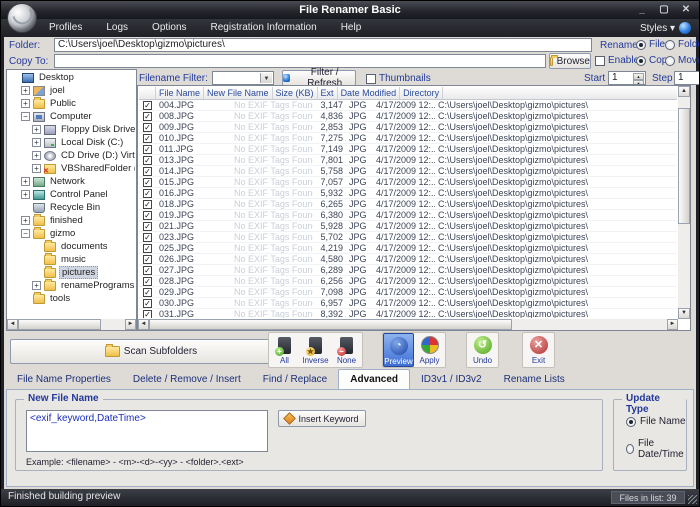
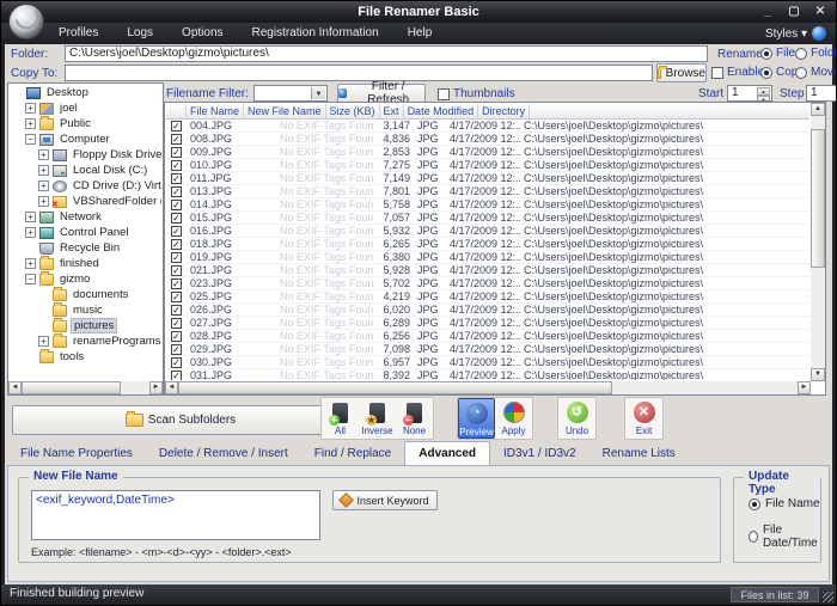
  File Renamer Basic
  _
  ▢
  ✕
  Profiles Logs Options Registration Information Help
  Styles ▾
  Folder:
  C:\Users\joel\Desktop\gizmo\pictures\
  Rename
  File
  Copy To:
  Browse
  Enabl
  Mov
  Filename Filter:
  Filter / Refresh
  Thumbnails
  Start
  1
  Step
  1
  Desktop
  +
  joel
  +
  Public
  −
  Computer
  +
  Floppy Disk Drive
  +
  Local Disk (C:)
  +
  +
  +
  Network
  +
  Control Panel
  Recycle Bin
  +
  finished
  −
  gizmo
  documents
  music
  pictures
  +
  renamePrograms
  tools
  File Name
  New File Name
  Size (KB)
  Ext
  Date Modified
  Directory
  ✓
  004.JPG
  No EXIF Tags Foun
  3,147
  JPG
  4/17/2009 12:..
  C:\Users\joel\Desktop\gizmo\pictures\
  ✓
  008.JPG
  No EXIF Tags Foun
  4,836
  JPG
  4/17/2009 12:..
  C:\Users\joel\Desktop\gizmo\pictures\
  ✓
  009.JPG
  No EXIF Tags Foun
  2,853
  JPG
  4/17/2009 12:..
  C:\Users\joel\Desktop\gizmo\pictures\
  ✓
  010.JPG
  No EXIF Tags Foun
  7,275
  JPG
  4/17/2009 12:..
  C:\Users\joel\Desktop\gizmo\pictures\
  ✓
  011.JPG
  No EXIF Tags Foun
  7,149
  JPG
  4/17/2009 12:..
  C:\Users\joel\Desktop\gizmo\pictures\
  ✓
  013.JPG
  No EXIF Tags Foun
  7,801
  JPG
  4/17/2009 12:..
  C:\Users\joel\Desktop\gizmo\pictures\
  ✓
  014.JPG
  No EXIF Tags Foun
  5,758
  JPG
  4/17/2009 12:..
  C:\Users\joel\Desktop\gizmo\pictures\
  ✓
  015.JPG
  No EXIF Tags Foun
  7,057
  JPG
  4/17/2009 12:..
  C:\Users\joel\Desktop\gizmo\pictures\
  ✓
  016.JPG
  No EXIF Tags Foun
  5,932
  JPG
  4/17/2009 12:..
  C:\Users\joel\Desktop\gizmo\pictures\
  ✓
  018.JPG
  No EXIF Tags Foun
  6,265
  JPG
  4/17/2009 12:..
  C:\Users\joel\Desktop\gizmo\pictures\
  ✓
  019.JPG
  No EXIF Tags Foun
  6,380
  JPG
  4/17/2009 12:..
  C:\Users\joel\Desktop\gizmo\pictures\
  ✓
  021.JPG
  No EXIF Tags Foun
  5,928
  JPG
  4/17/2009 12:..
  C:\Users\joel\Desktop\gizmo\pictures\
  ✓
  023.JPG
  No EXIF Tags Foun
  5,702
  JPG
  4/17/2009 12:..
  C:\Users\joel\Desktop\gizmo\pictures\
  ✓
  025.JPG
  No EXIF Tags Foun
  4,219
  JPG
  4/17/2009 12:..
  C:\Users\joel\Desktop\gizmo\pictures\
  ✓
  026.JPG
  No EXIF Tags Foun
- 4,580
+ 6,020
  JPG
  4/17/2009 12:..
  C:\Users\joel\Desktop\gizmo\pictures\
  ✓
  027.JPG
  No EXIF Tags Foun
  6,289
  JPG
  4/17/2009 12:..
  C:\Users\joel\Desktop\gizmo\pictures\
  ✓
  028.JPG
  No EXIF Tags Foun
  6,256
  JPG
  4/17/2009 12:..
  C:\Users\joel\Desktop\gizmo\pictures\
  ✓
  029.JPG
  No EXIF Tags Foun
  7,098
  JPG
  4/17/2009 12:..
  C:\Users\joel\Desktop\gizmo\pictures\
  ✓
  030.JPG
  No EXIF Tags Foun
  6,957
  JPG
  4/17/2009 12:..
  C:\Users\joel\Desktop\gizmo\pictures\
  ✓
  031.JPG
  No EXIF Tags Foun
  8,392
  JPG
  4/17/2009 12:..
  C:\Users\joel\Desktop\gizmo\pictures\
  Scan Subfolders
  +
  All
  ★
  Inverse
  −
  None
  ◔
  Preview
  Apply
  ↺
  Undo
  ✕
  Exit
  File Name Properties
  Delete / Remove / Insert
  Find / Replace
  Advanced
  ID3v1 / ID3v2
  Rename Lists
  New File Name
  <exif_keyword,DateTime>
  Insert Keyword
  Example: <filename> - <m>-<d>-<yy> - <folder>.<ext>
  Update Type
  File Name
  File Date/Time
  Finished building preview
  Files in list: 39
